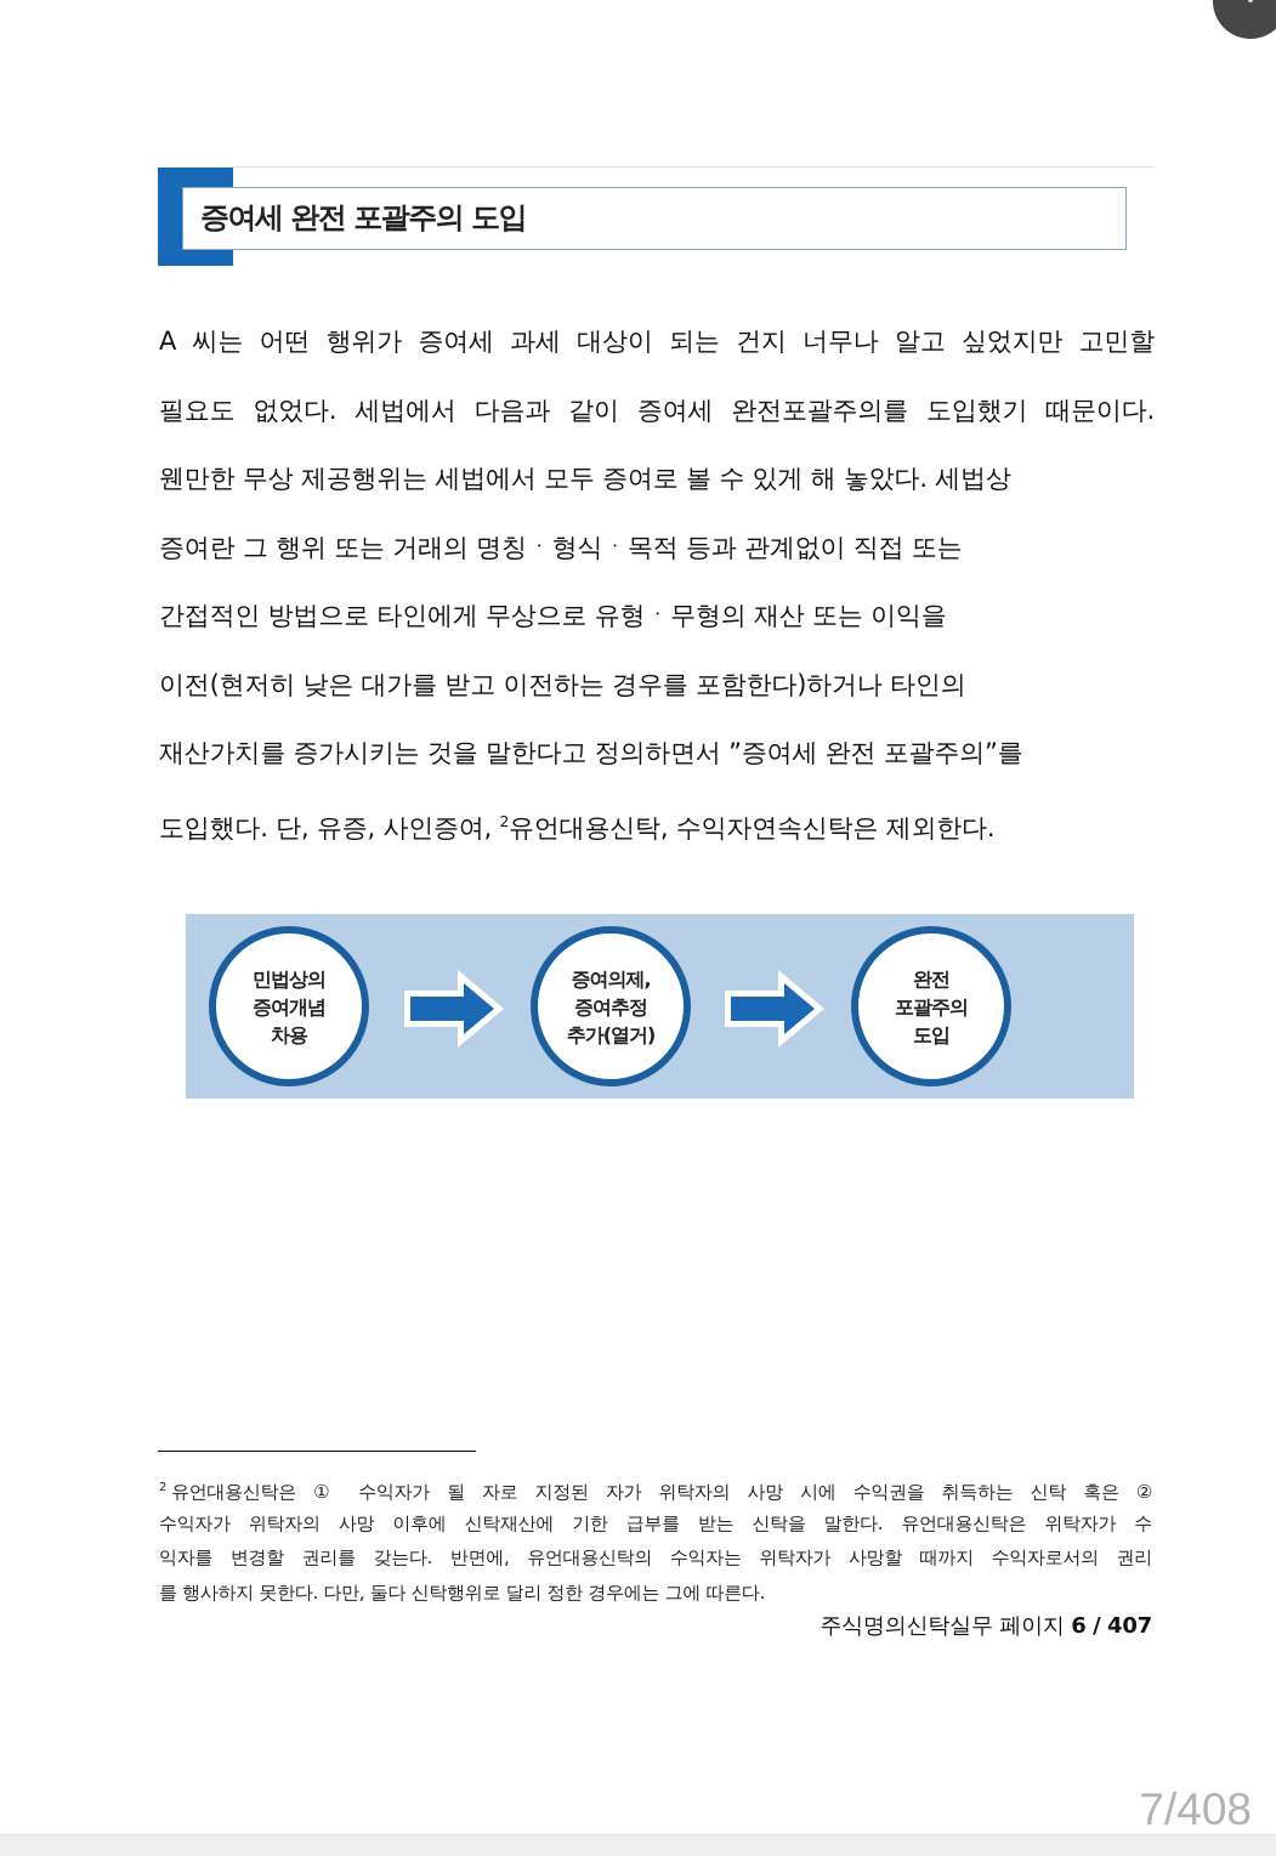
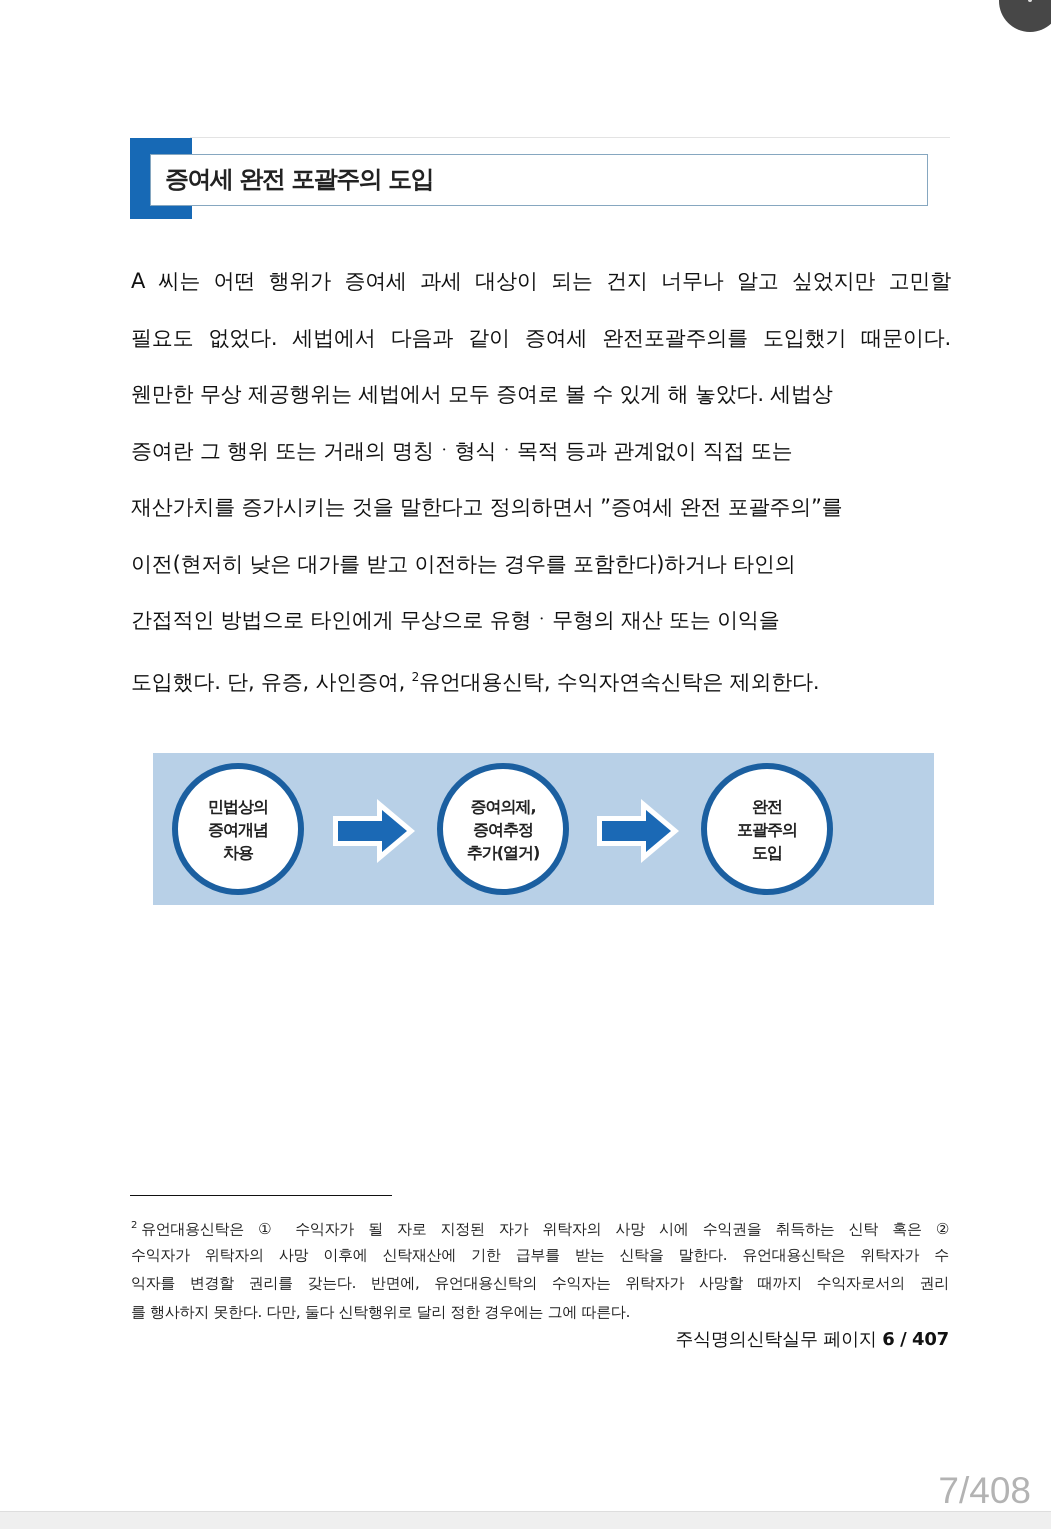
  증여세 완전 포괄주의 도입
  A 씨는 어떤 행위가 증여세 과세 대상이 되는 건지 너무나 알고 싶었지만 고민할
  필요도 없었다. 세법에서 다음과 같이 증여세 완전포괄주의를 도입했기 때문이다.
  웬만한 무상 제공행위는 세법에서 모두 증여로 볼 수 있게 해 놓았다. 세법상
  증여란 그 행위 또는 거래의 명칭ㆍ형식ㆍ목적 등과 관계없이 직접 또는
- 간접적인 방법으로 타인에게 무상으로 유형ㆍ무형의 재산 또는 이익을
+ 재산가치를 증가시키는 것을 말한다고 정의하면서 ”증여세 완전 포괄주의”를
  이전(현저히 낮은 대가를 받고 이전하는 경우를 포함한다)하거나 타인의
- 재산가치를 증가시키는 것을 말한다고 정의하면서 ”증여세 완전 포괄주의”를
+ 간접적인 방법으로 타인에게 무상으로 유형ㆍ무형의 재산 또는 이익을
  도입했다. 단, 유증, 사인증여, 2유언대용신탁, 수익자연속신탁은 제외한다.
  민법상의
  증여개념
  차용
  증여의제,
  증여추정
  추가(열거)
  완전
  포괄주의
  도입
  2 유언대용신탁은 ① 수익자가 될 자로 지정된 자가 위탁자의 사망 시에 수익권을 취득하는 신탁 혹은 ②
  수익자가 위탁자의 사망 이후에 신탁재산에 기한 급부를 받는 신탁을 말한다. 유언대용신탁은 위탁자가 수
  익자를 변경할 권리를 갖는다. 반면에, 유언대용신탁의 수익자는 위탁자가 사망할 때까지 수익자로서의 권리
  를 행사하지 못한다. 다만, 둘다 신탁행위로 달리 정한 경우에는 그에 따른다.
  주식명의신탁실무 페이지 6 / 407
  7/408
